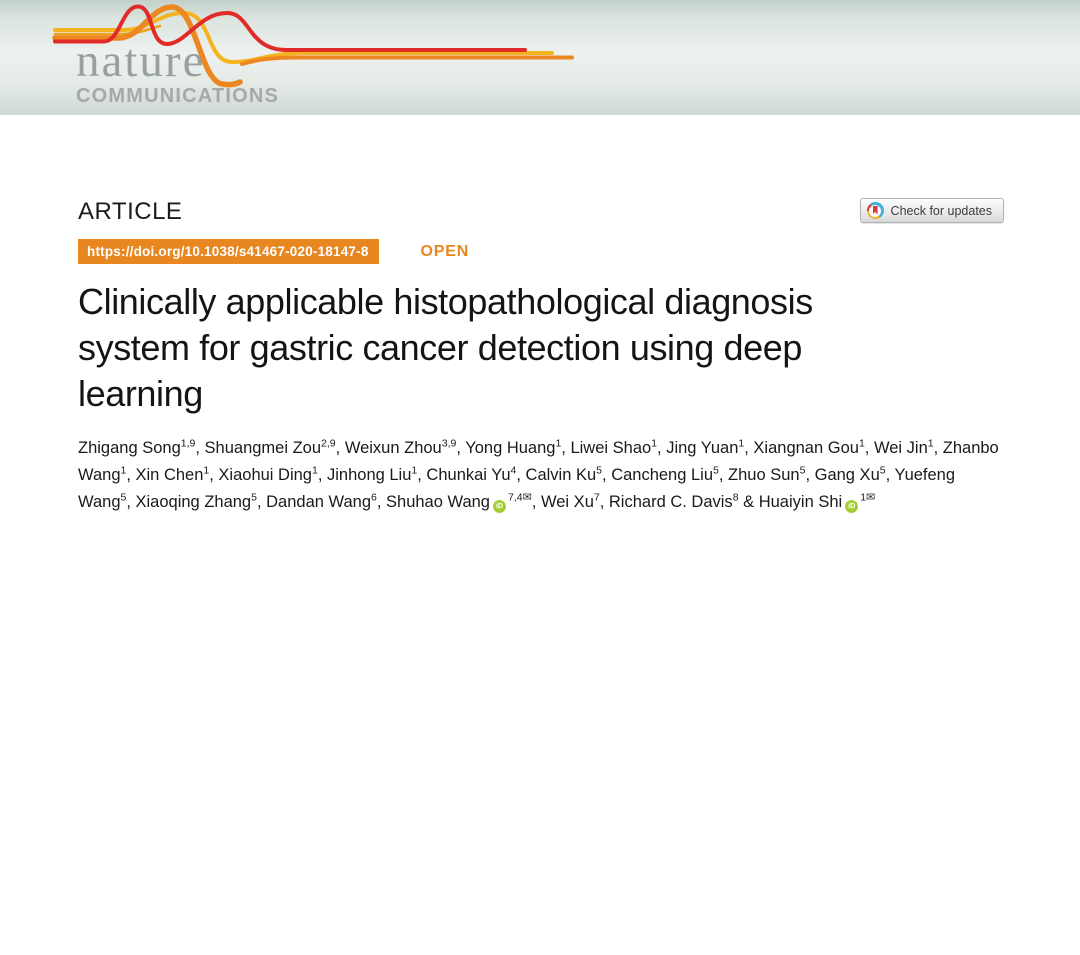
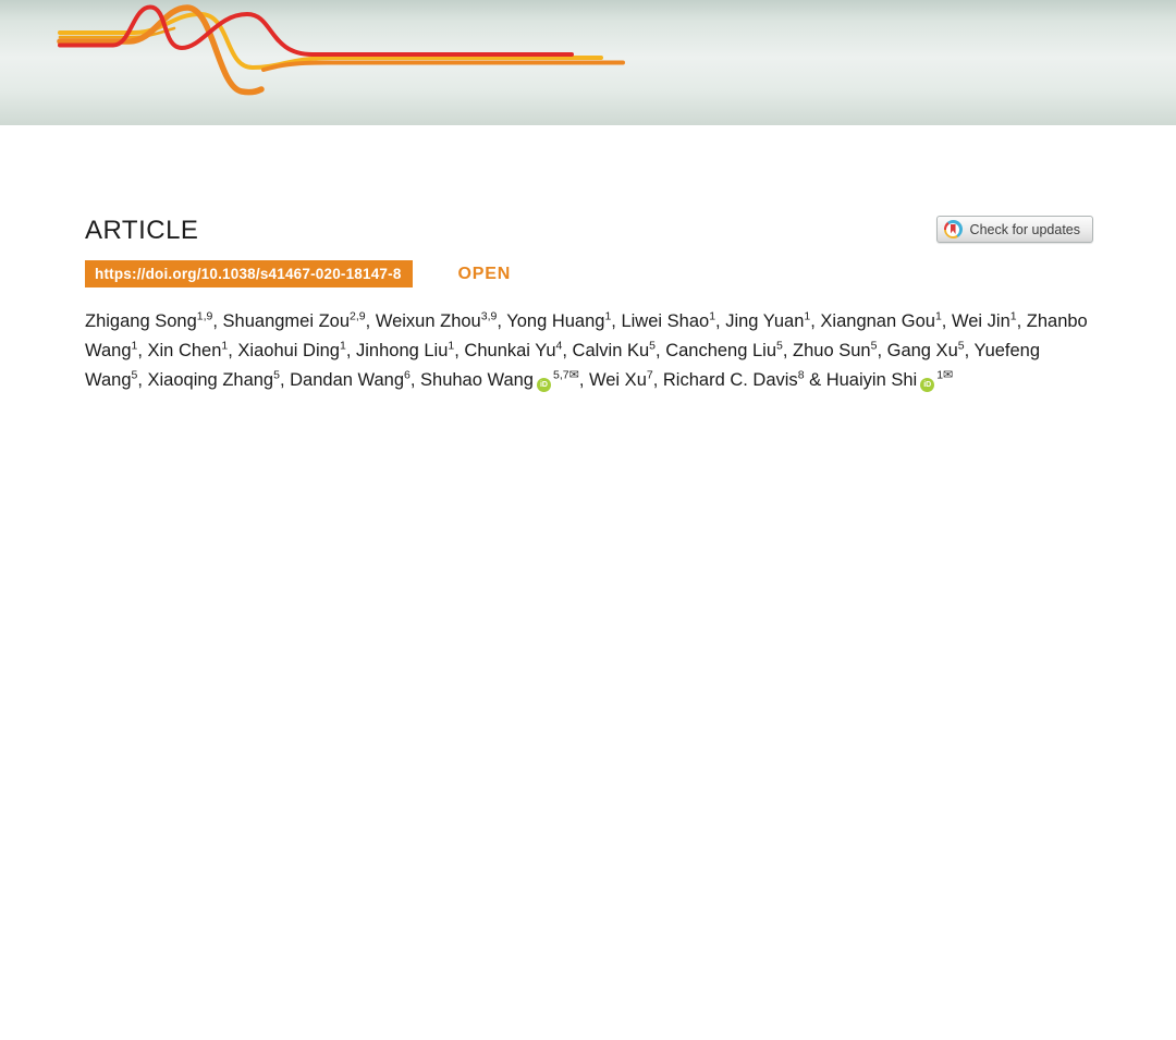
- nature
- COMMUNICATIONS
  ARTICLE
  Check for updates
  https://doi.org/10.1038/s41467-020-18147-8
  OPEN
- Clinically applicable histopathological diagnosis
- system for gastric cancer detection using deep
- learning
- Zhigang Song1,9, Shuangmei Zou2,9, Weixun Zhou3,9, Yong Huang1, Liwei Shao1, Jing Yuan1, Xiangnan Gou1, Wei Jin1, Zhanbo Wang1, Xin Chen1, Xiaohui Ding1, Jinhong Liu1, Chunkai Yu4, Calvin Ku5, Cancheng Liu5, Zhuo Sun5, Gang Xu5, Yuefeng Wang5, Xiaoqing Zhang5, Dandan Wang6, Shuhao Wang 7,4✉, Wei Xu7, Richard C. Davis8 & Huaiyin Shi 1✉
+ Zhigang Song1,9, Shuangmei Zou2,9, Weixun Zhou3,9, Yong Huang1, Liwei Shao1, Jing Yuan1, Xiangnan Gou1, Wei Jin1, Zhanbo Wang1, Xin Chen1, Xiaohui Ding1, Jinhong Liu1, Chunkai Yu4, Calvin Ku5, Cancheng Liu5, Zhuo Sun5, Gang Xu5, Yuefeng Wang5, Xiaoqing Zhang5, Dandan Wang6, Shuhao Wang 5,7✉, Wei Xu7, Richard C. Davis8 & Huaiyin Shi 1✉
